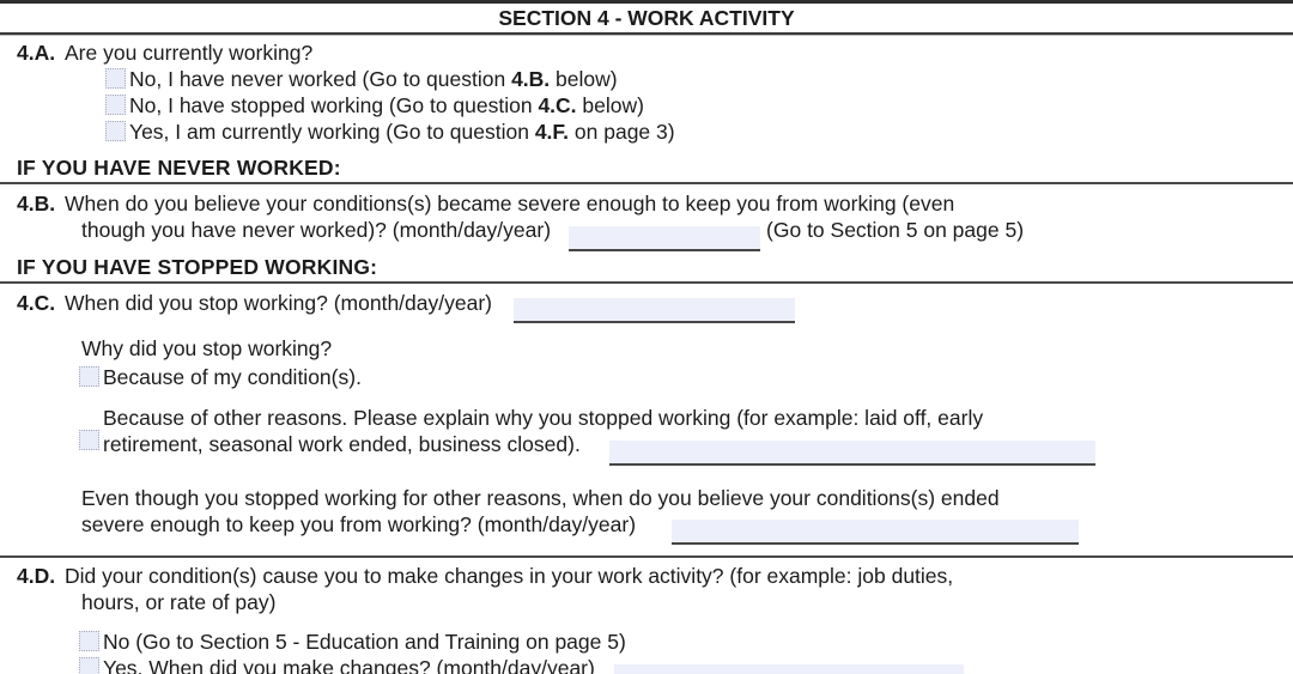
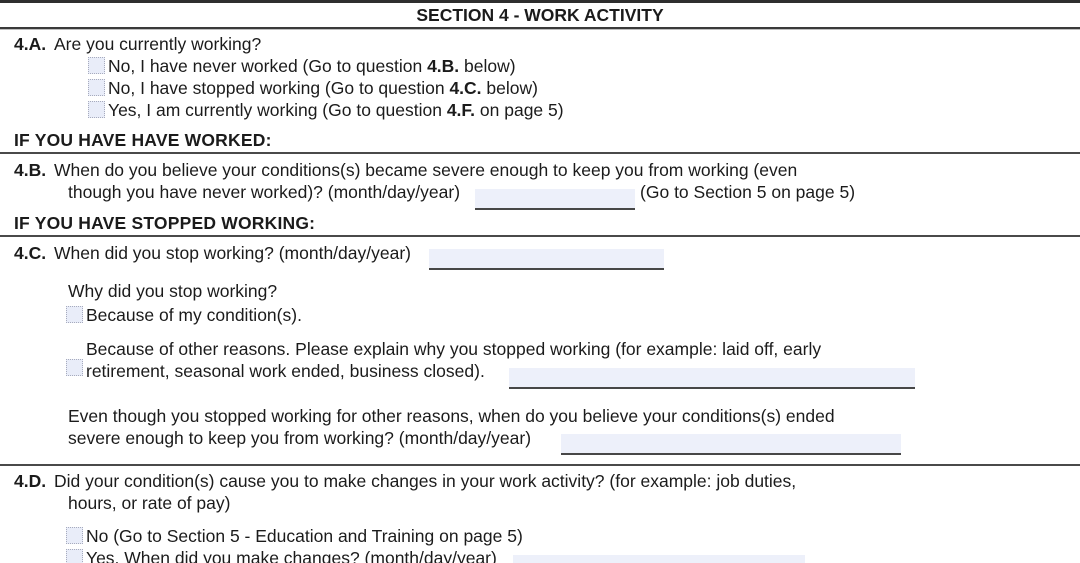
  SECTION 4 - WORK ACTIVITY
  4.A. Are you currently working?
  No, I have never worked (Go to question 4.B. below)
  No, I have stopped working (Go to question 4.C. below)
- Yes, I am currently working (Go to question 4.F. on page 3)
+ Yes, I am currently working (Go to question 4.F. on page 5)
- IF YOU HAVE NEVER WORKED:
+ IF YOU HAVE HAVE WORKED:
  4.B. When do you believe your conditions(s) became severe enough to keep you from working (even
  though you have never worked)? (month/day/year) (Go to Section 5 on page 5)
  IF YOU HAVE STOPPED WORKING:
  4.C. When did you stop working? (month/day/year)
  Why did you stop working?
  Because of my condition(s).
  Because of other reasons. Please explain why you stopped working (for example: laid off, early
  retirement, seasonal work ended, business closed).
  Even though you stopped working for other reasons, when do you believe your conditions(s) ended
  severe enough to keep you from working? (month/day/year)
  4.D. Did your condition(s) cause you to make changes in your work activity? (for example: job duties,
  hours, or rate of pay)
  No (Go to Section 5 - Education and Training on page 5)
  Yes, When did you make changes? (month/day/year)
